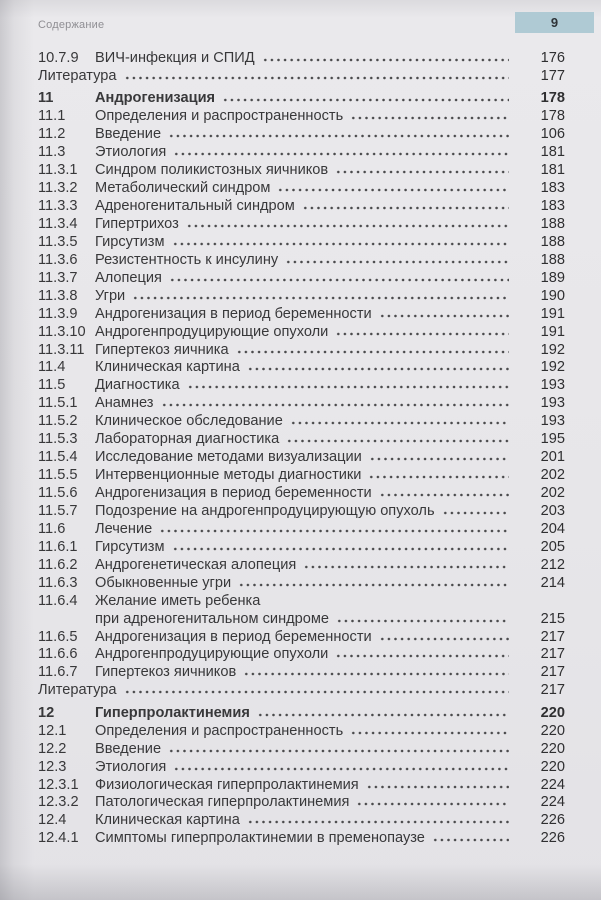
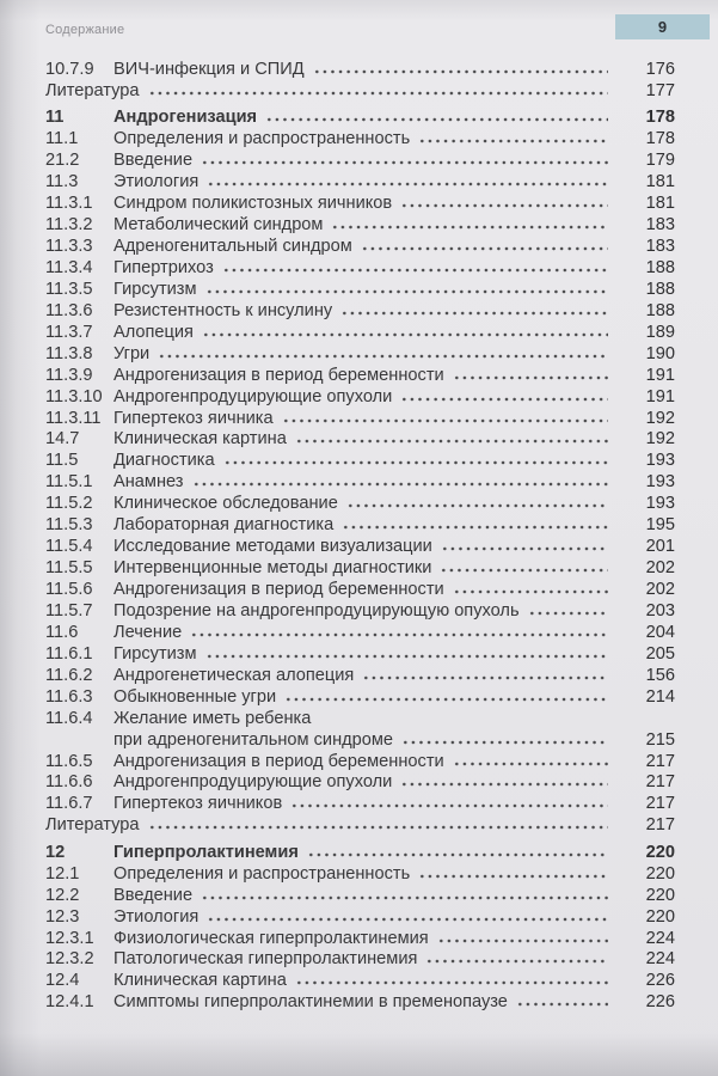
  Содержание
  9
  10.7.9
  ВИЧ-инфекция и СПИД
  176
  Литература
  177
  11
  Андрогенизация
  178
  11.1
  Определения и распространенность
  178
- 11.2
+ 21.2
  Введение
- 106
+ 179
  11.3
  Этиология
  181
  11.3.1
  Синдром поликистозных яичников
  181
  11.3.2
  Метаболический синдром
  183
  11.3.3
  Адреногенитальный синдром
  183
  11.3.4
  Гипертрихоз
  188
  11.3.5
  Гирсутизм
  188
  11.3.6
  Резистентность к инсулину
  188
  11.3.7
  Алопеция
  189
  11.3.8
  Угри
  190
  11.3.9
  Андрогенизация в период беременности
  191
  11.3.10
  Андрогенпродуцирующие опухоли
  191
  11.3.11
  Гипертекоз яичника
  192
- 11.4
+ 14.7
  Клиническая картина
  192
  11.5
  Диагностика
  193
  11.5.1
  Анамнез
  193
  11.5.2
  Клиническое обследование
  193
  11.5.3
  Лабораторная диагностика
  195
  11.5.4
  Исследование методами визуализации
  201
  11.5.5
  Интервенционные методы диагностики
  202
  11.5.6
  Андрогенизация в период беременности
  202
  11.5.7
  Подозрение на андрогенпродуцирующую опухоль
  203
  11.6
  Лечение
  204
  11.6.1
  Гирсутизм
  205
  11.6.2
  Андрогенетическая алопеция
- 212
+ 156
  11.6.3
  Обыкновенные угри
  214
  11.6.4
  Желание иметь ребенка
  при адреногенитальном синдроме
  215
  11.6.5
  Андрогенизация в период беременности
  217
  11.6.6
  Андрогенпродуцирующие опухоли
  217
  11.6.7
  Гипертекоз яичников
  217
  Литература
  217
  12
  Гиперпролактинемия
  220
  12.1
  Определения и распространенность
  220
  12.2
  Введение
  220
  12.3
  Этиология
  220
  12.3.1
  Физиологическая гиперпролактинемия
  224
  12.3.2
  Патологическая гиперпролактинемия
  224
  12.4
  Клиническая картина
  226
  12.4.1
  Симптомы гиперпролактинемии в пременопаузе
  226
